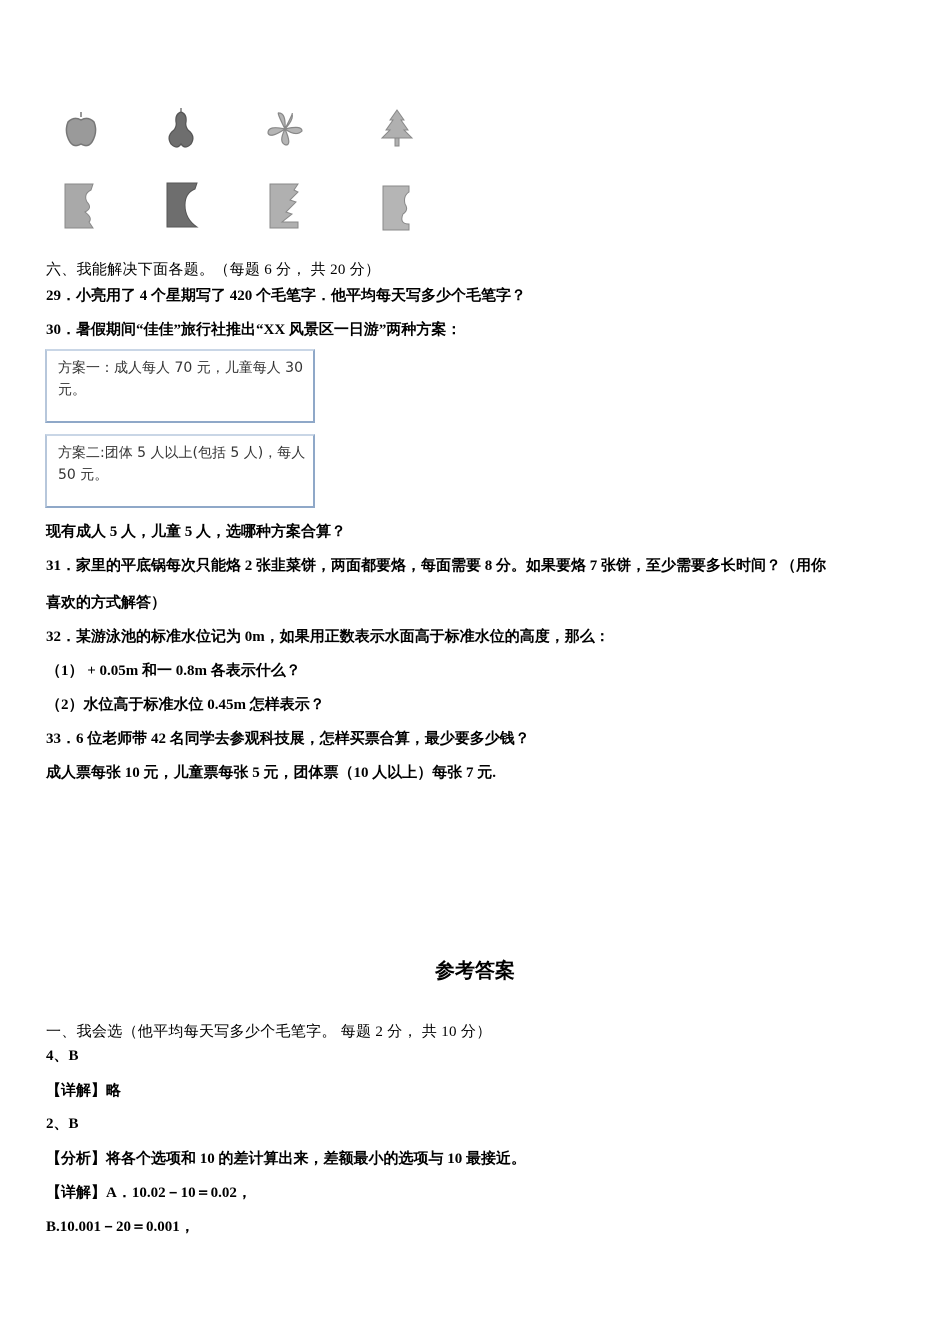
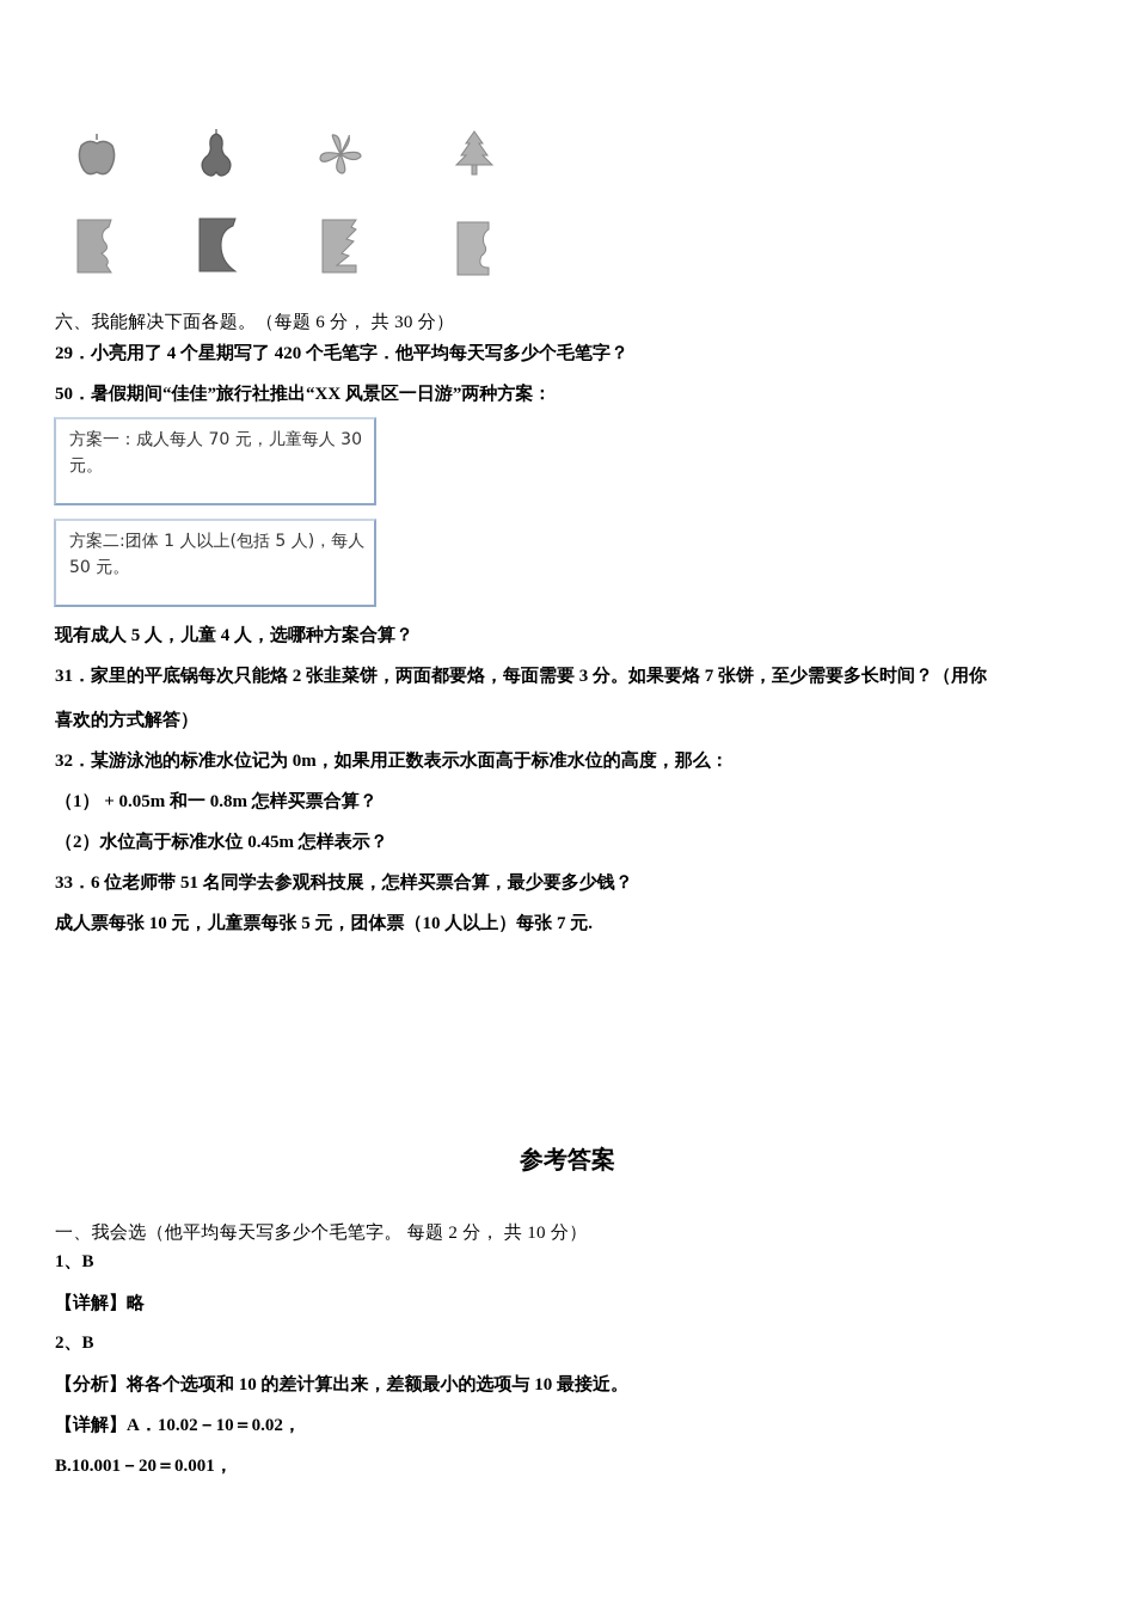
- 六、我能解决下面各题。（每题 6 分， 共 20 分）
+ 六、我能解决下面各题。（每题 6 分， 共 30 分）
  29．小亮用了 4 个星期写了 420 个毛笔字．他平均每天写多少个毛笔字？
- 30．暑假期间“佳佳”旅行社推出“XX 风景区一日游”两种方案：
+ 50．暑假期间“佳佳”旅行社推出“XX 风景区一日游”两种方案：
  方案一：成人每人 70 元，儿童每人 30 元。
- 方案二:团体 5 人以上(包括 5 人)，每人 50 元。
+ 方案二:团体 1 人以上(包括 5 人)，每人 50 元。
- 现有成人 5 人，儿童 5 人，选哪种方案合算？
+ 现有成人 5 人，儿童 4 人，选哪种方案合算？
- 31．家里的平底锅每次只能烙 2 张韭菜饼，两面都要烙，每面需要 8 分。如果要烙 7 张饼，至少需要多长时间？（用你
+ 31．家里的平底锅每次只能烙 2 张韭菜饼，两面都要烙，每面需要 3 分。如果要烙 7 张饼，至少需要多长时间？（用你
  喜欢的方式解答）
  32．某游泳池的标准水位记为 0m，如果用正数表示水面高于标准水位的高度，那么：
- （1） + 0.05m 和一 0.8m 各表示什么？
+ （1） + 0.05m 和一 0.8m 怎样买票合算？
  （2）水位高于标准水位 0.45m 怎样表示？
- 33．6 位老师带 42 名同学去参观科技展，怎样买票合算，最少要多少钱？
+ 33．6 位老师带 51 名同学去参观科技展，怎样买票合算，最少要多少钱？
  成人票每张 10 元，儿童票每张 5 元，团体票（10 人以上）每张 7 元.
  参考答案
  一、我会选（他平均每天写多少个毛笔字。 每题 2 分， 共 10 分）
- 4、B
+ 1、B
  【详解】略
  2、B
  【分析】将各个选项和 10 的差计算出来，差额最小的选项与 10 最接近。
  【详解】A．10.02－10＝0.02，
  B.10.001－20＝0.001，
